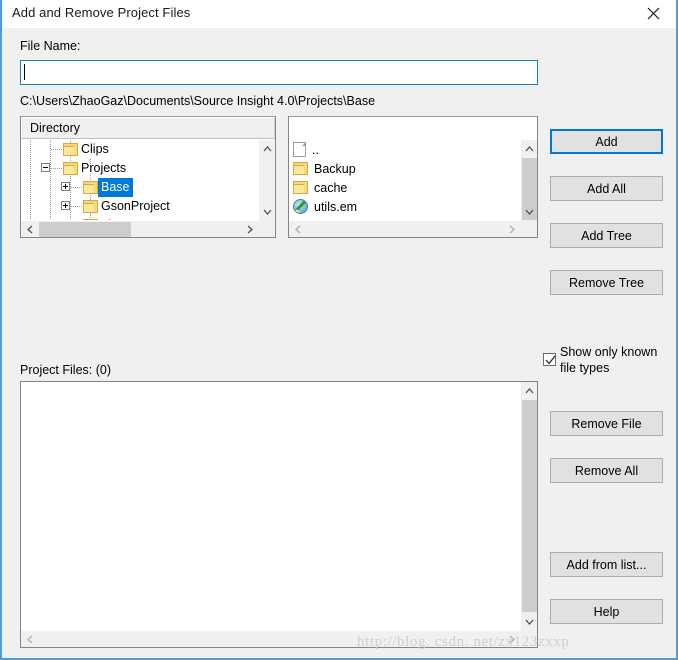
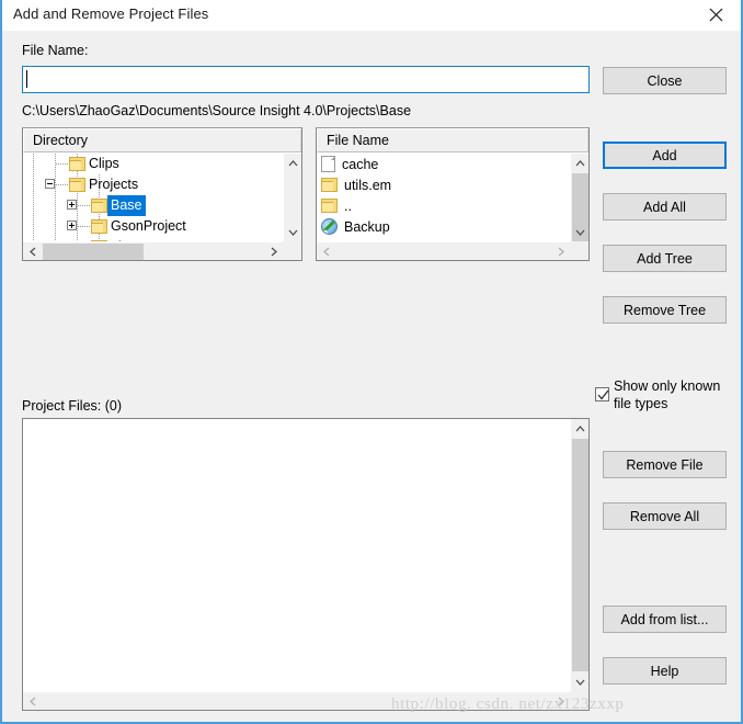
  Add and Remove Project Files
  File Name:
  C:\Users\ZhaoGaz\Documents\Source Insight 4.0\Projects\Base
  Directory
  Clips
  Projects
  Base
  GsonProject
+ File Name
- ..
+ cache
- Backup
+ utils.em
- cache
+ ..
- utils.em
+ Backup
  Project Files: (0)
+ Close
  Add
  Add All
  Add Tree
  Remove Tree
  Show only known file types
  Remove File
  Remove All
  Add from list...
  Help
  http://blog. csdn. net/zx123zxxp
